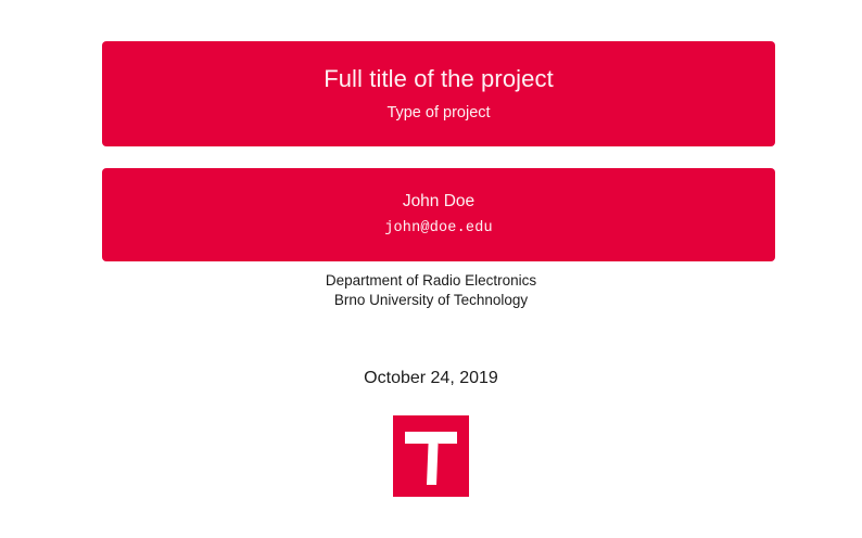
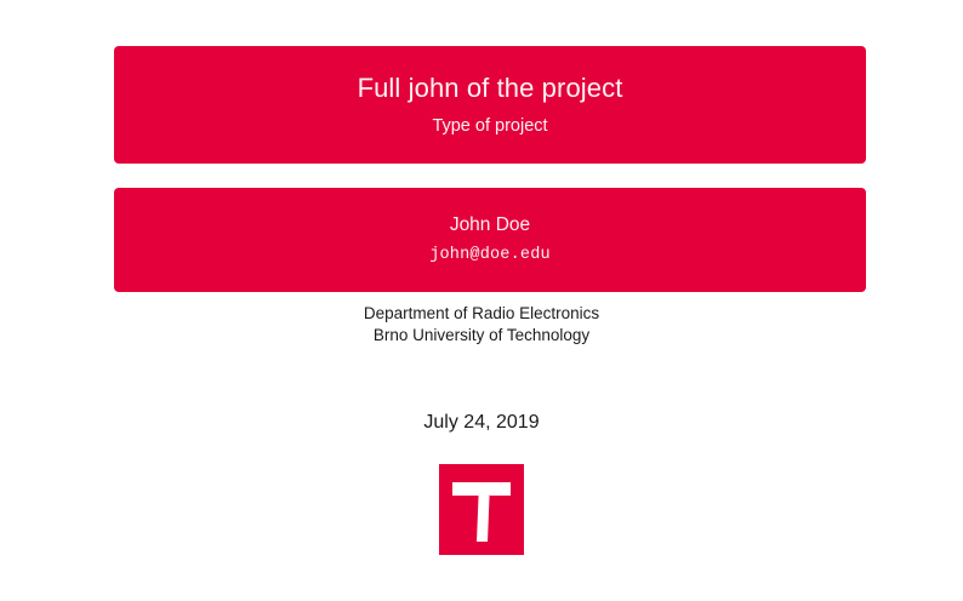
- Full title of the project
+ Full john of the project
  Type of project
  John Doe
  john@doe.edu
  Department of Radio Electronics
  Brno University of Technology
- October 24, 2019
+ July 24, 2019
